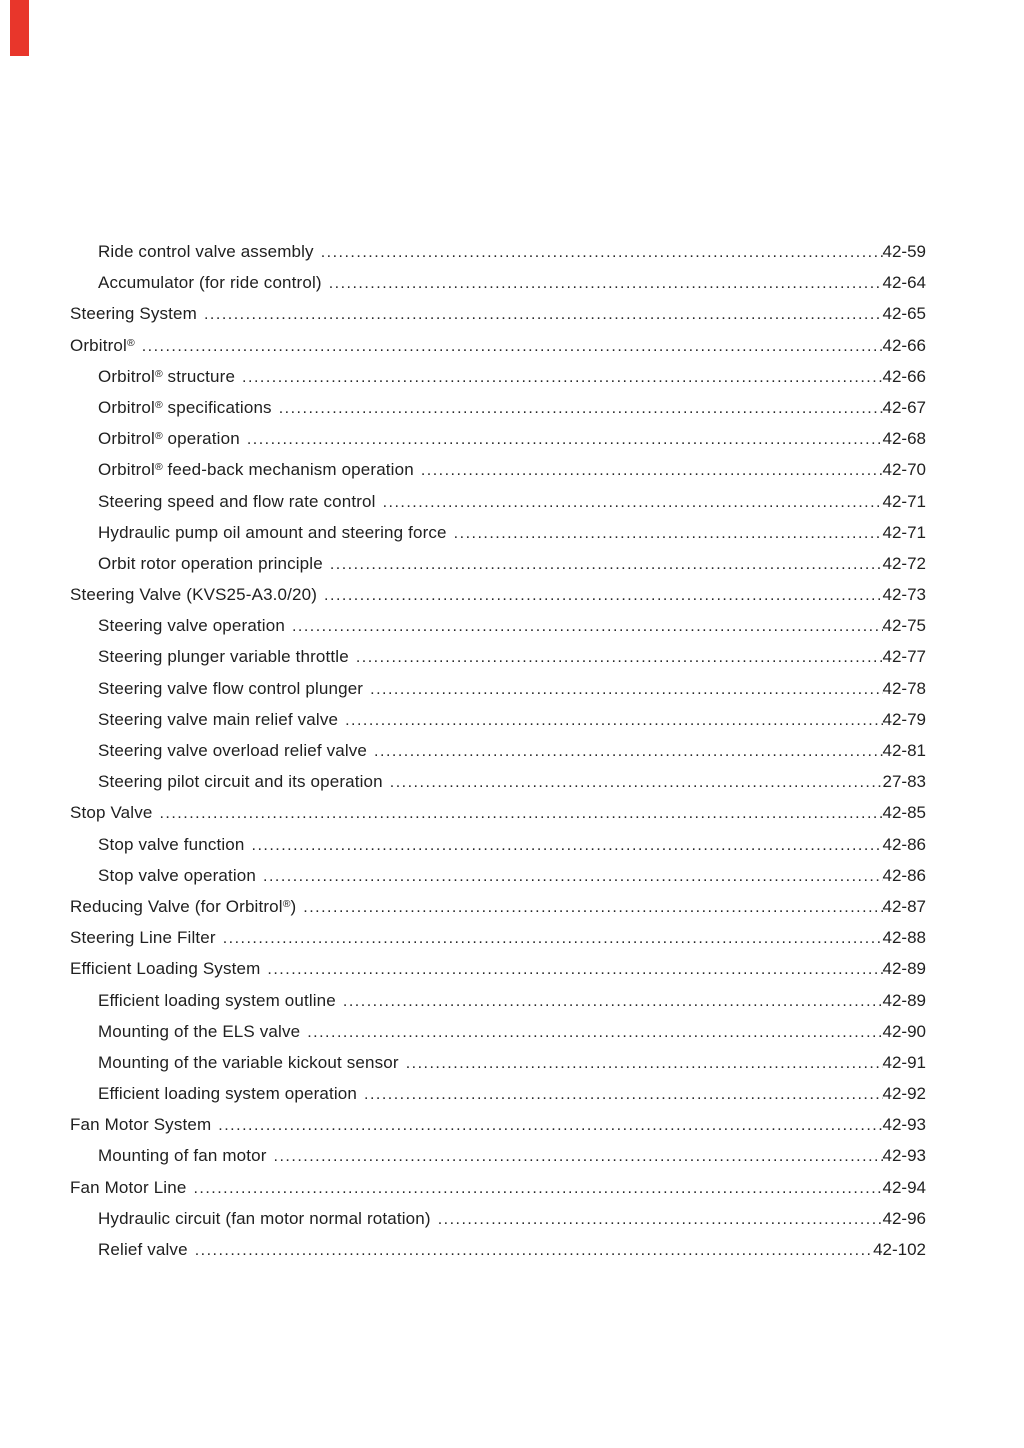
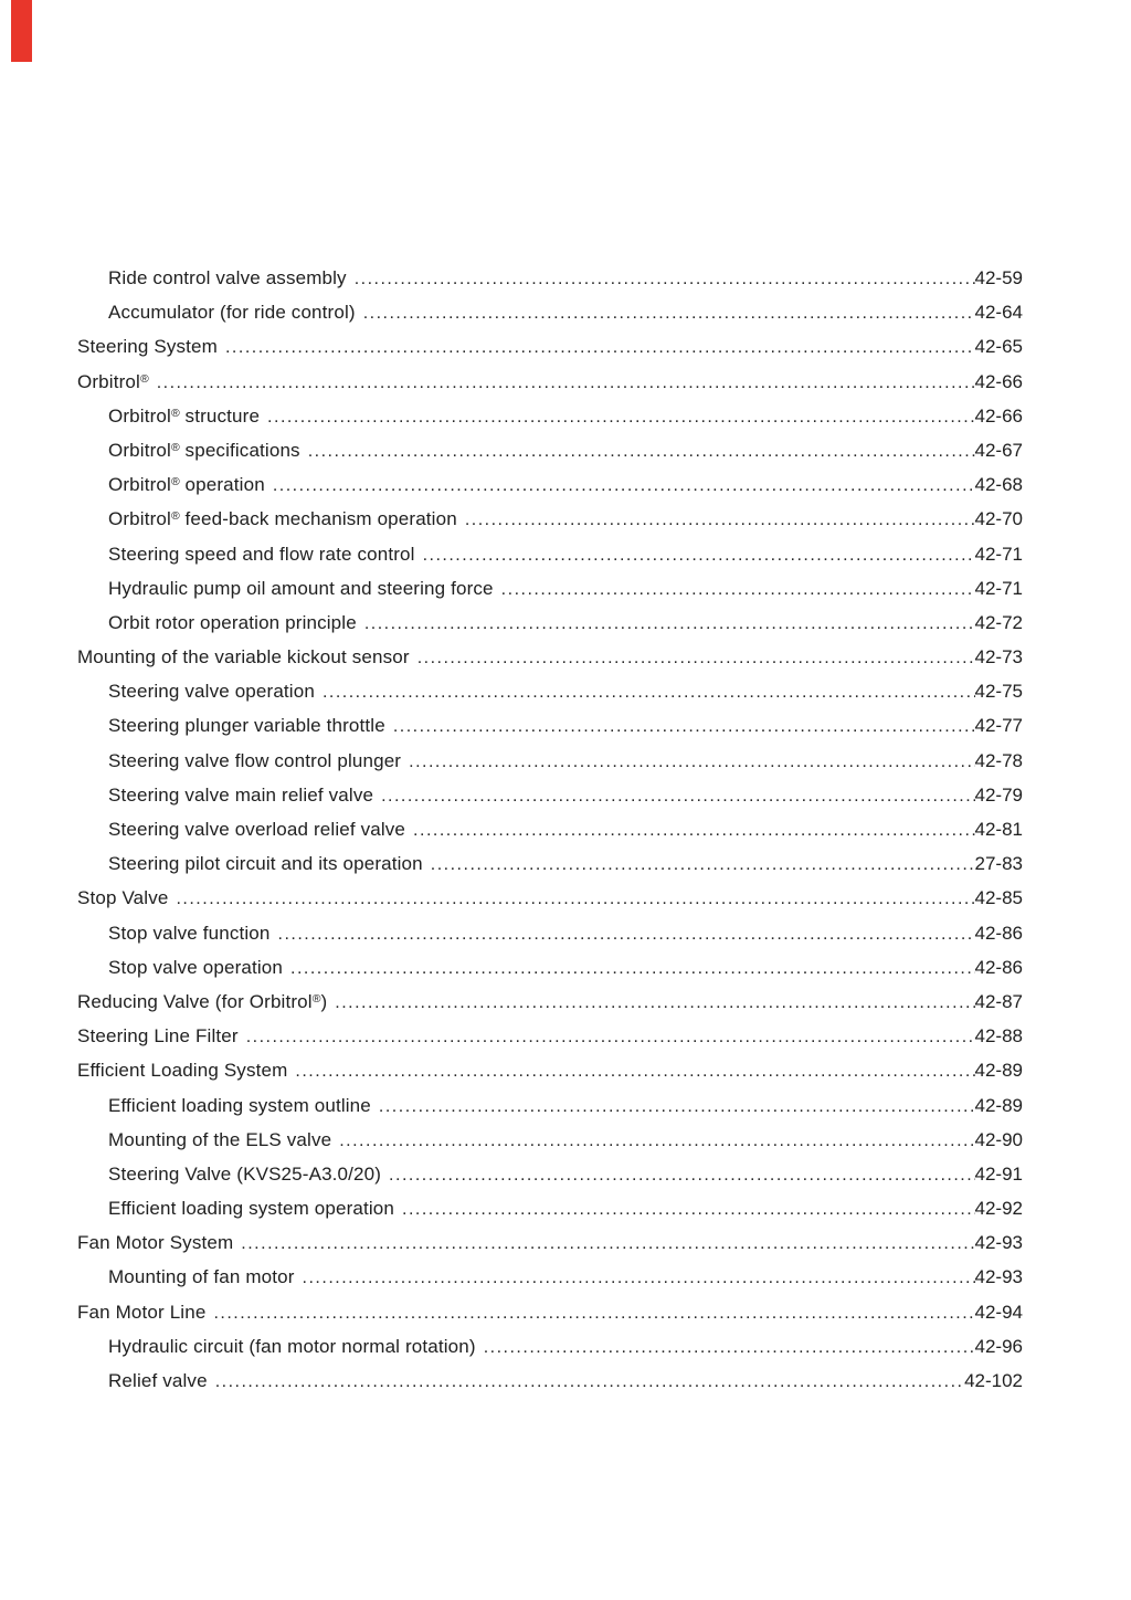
  Ride control valve assembly
  42-59
  Accumulator (for ride control)
  42-64
  Steering System
  42-65
  Orbitrol®
  42-66
  Orbitrol® structure
  42-66
  Orbitrol® specifications
  42-67
  Orbitrol® operation
  42-68
  Orbitrol® feed-back mechanism operation
  42-70
  Steering speed and flow rate control
  42-71
  Hydraulic pump oil amount and steering force
  42-71
  Orbit rotor operation principle
  42-72
- Steering Valve (KVS25-A3.0/20)
+ Mounting of the variable kickout sensor
  42-73
  Steering valve operation
  42-75
  Steering plunger variable throttle
  42-77
  Steering valve flow control plunger
  42-78
  Steering valve main relief valve
  42-79
  Steering valve overload relief valve
  42-81
  Steering pilot circuit and its operation
  27-83
  Stop Valve
  42-85
  Stop valve function
  42-86
  Stop valve operation
  42-86
  Reducing Valve (for Orbitrol®)
  42-87
  Steering Line Filter
  42-88
  Efficient Loading System
  42-89
  Efficient loading system outline
  42-89
  Mounting of the ELS valve
  42-90
- Mounting of the variable kickout sensor
+ Steering Valve (KVS25-A3.0/20)
  42-91
  Efficient loading system operation
  42-92
  Fan Motor System
  42-93
  Mounting of fan motor
  42-93
  Fan Motor Line
  42-94
  Hydraulic circuit (fan motor normal rotation)
  42-96
  Relief valve
  42-102
